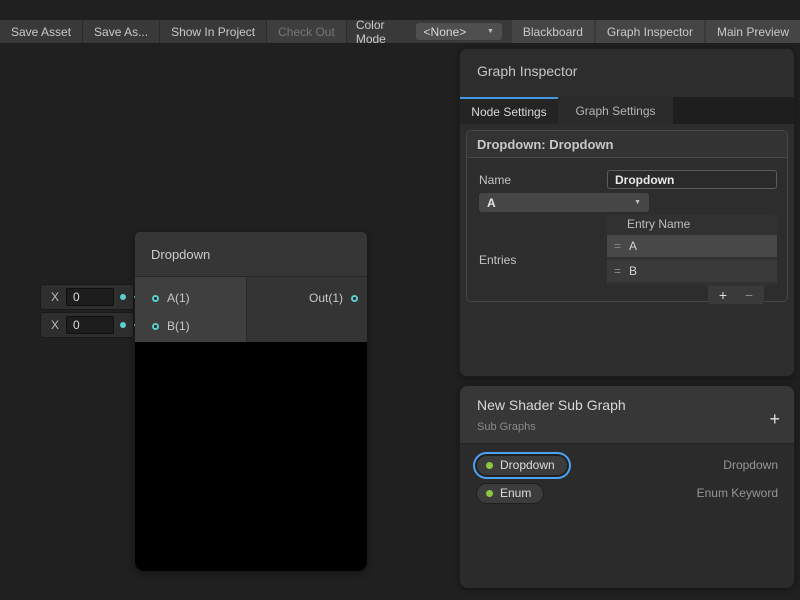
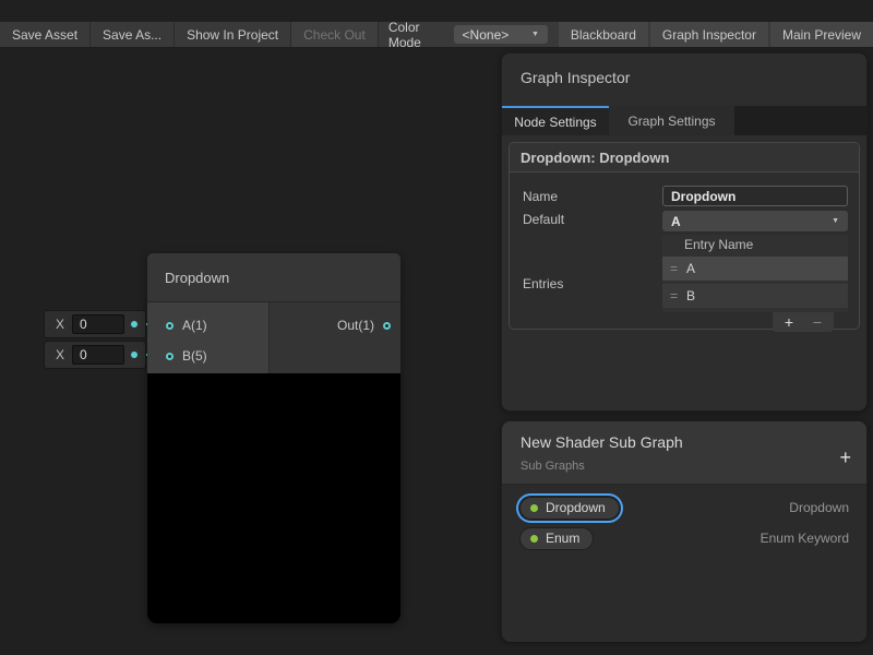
  Save Asset
  Save As...
  Show In Project
  Check Out
  Color Mode
  <None>
  Blackboard
  Graph Inspector
  Main Preview
  X
  0
  X
  0
  Dropdown
  A(1)
- B(1)
+ B(5)
  Out(1)
  Graph Inspector
  Node Settings
  Graph Settings
  Dropdown: Dropdown
  Name
  Dropdown
+ Default
  A
  Entries
  Entry Name
  =
  A
  =
  B
  +
  −
  New Shader Sub Graph
  Sub Graphs
  +
  Dropdown
  Dropdown
  Enum
  Enum Keyword
